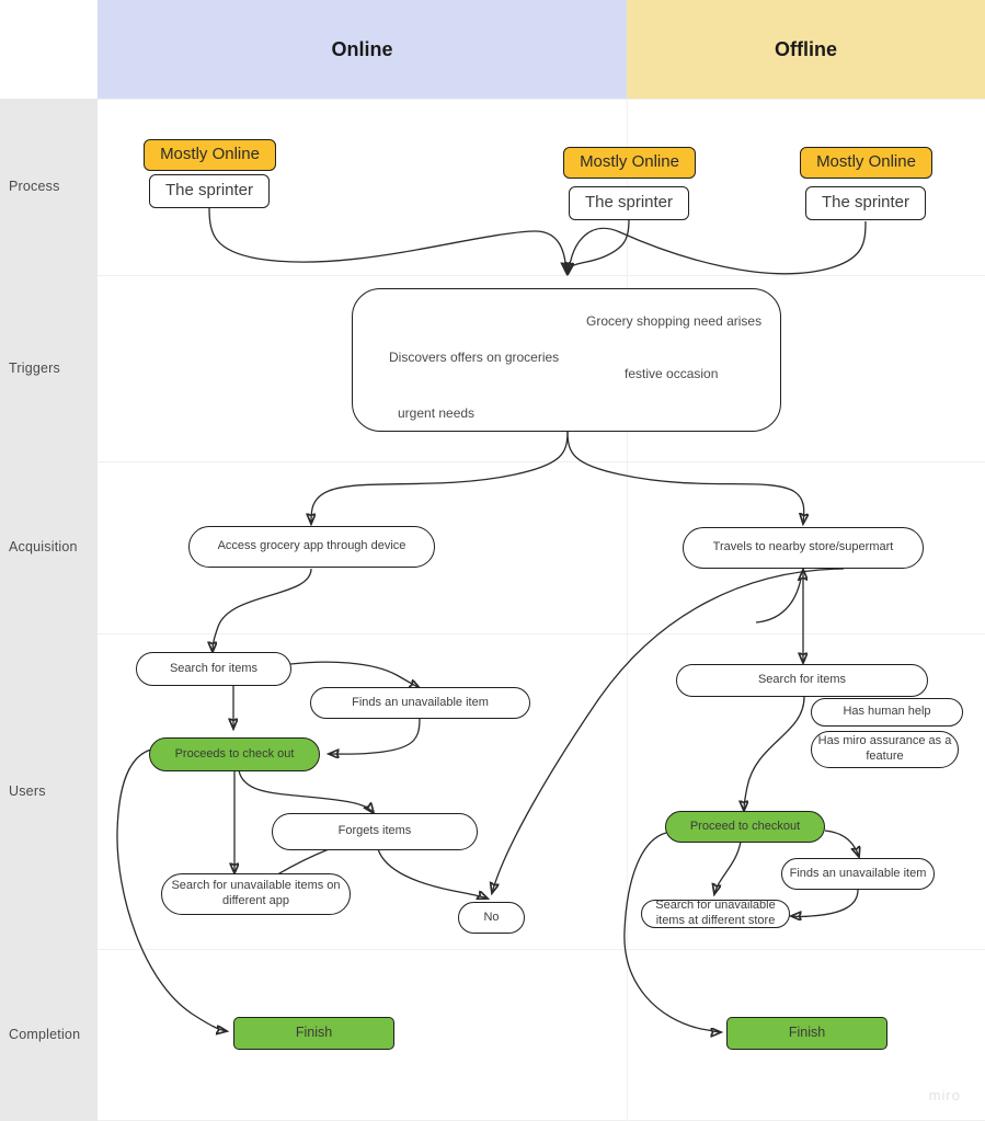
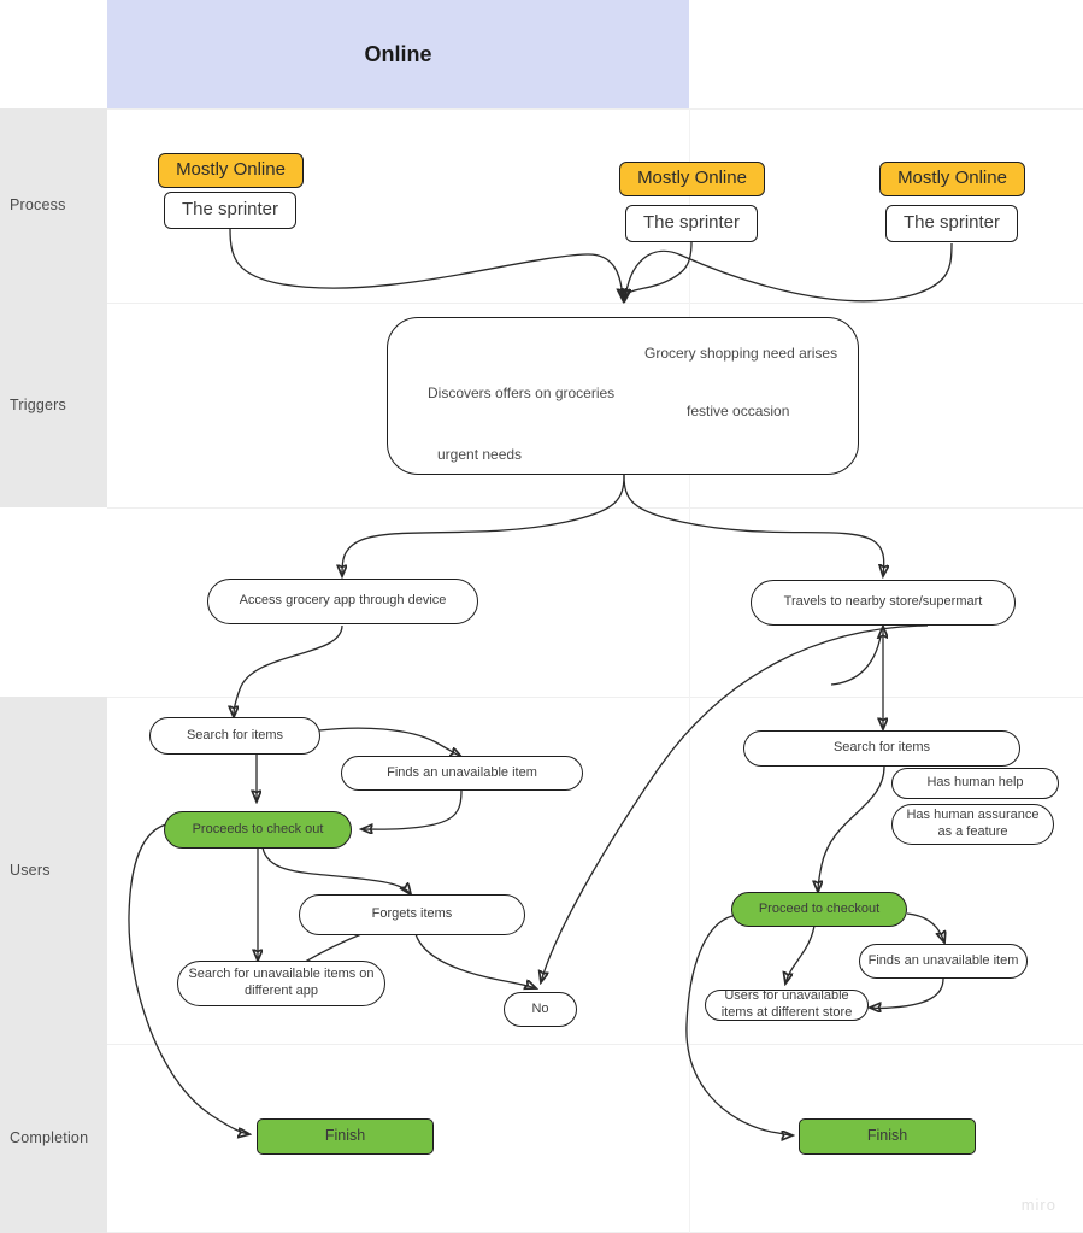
  Online
- Offline
  Process
  Triggers
- Acquisition
  Users
  Completion
  Mostly Online
  The sprinter
  Mostly Online
  The sprinter
  Mostly Online
  The sprinter
  Grocery shopping need arises
  Discovers offers on groceries
  festive occasion
  urgent needs
  Access grocery app through device
  Travels to nearby store/supermart
  Search for items
  Finds an unavailable item
  Proceeds to check out
  Forgets items
  Search for unavailable items on different app
  No
  Search for items
  Has human help
- Has miro assurance as a feature
+ Has human assurance as a feature
  Proceed to checkout
  Finds an unavailable item
- Search for unavailable items at different store
+ Users for unavailable items at different store
  Finish
  Finish
  miro
